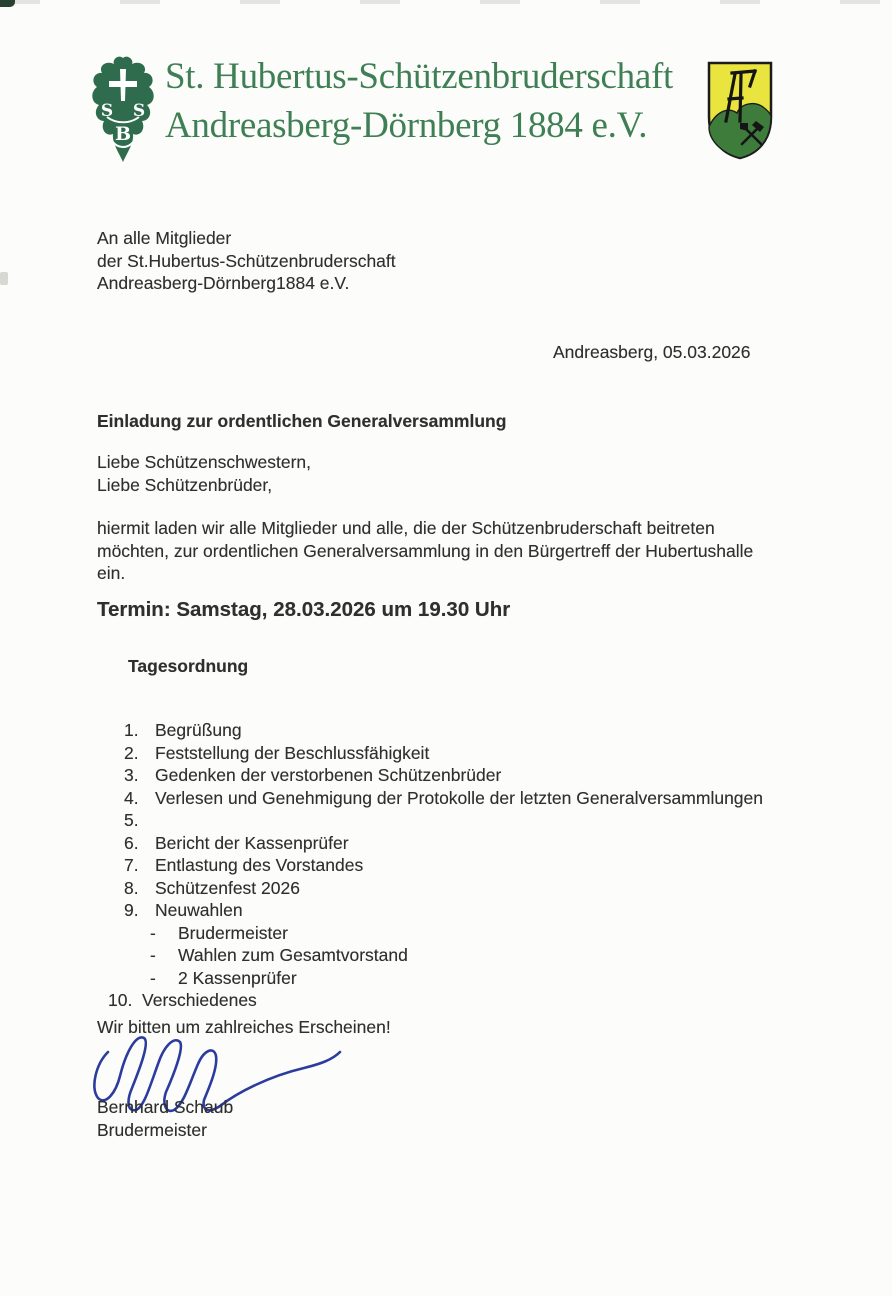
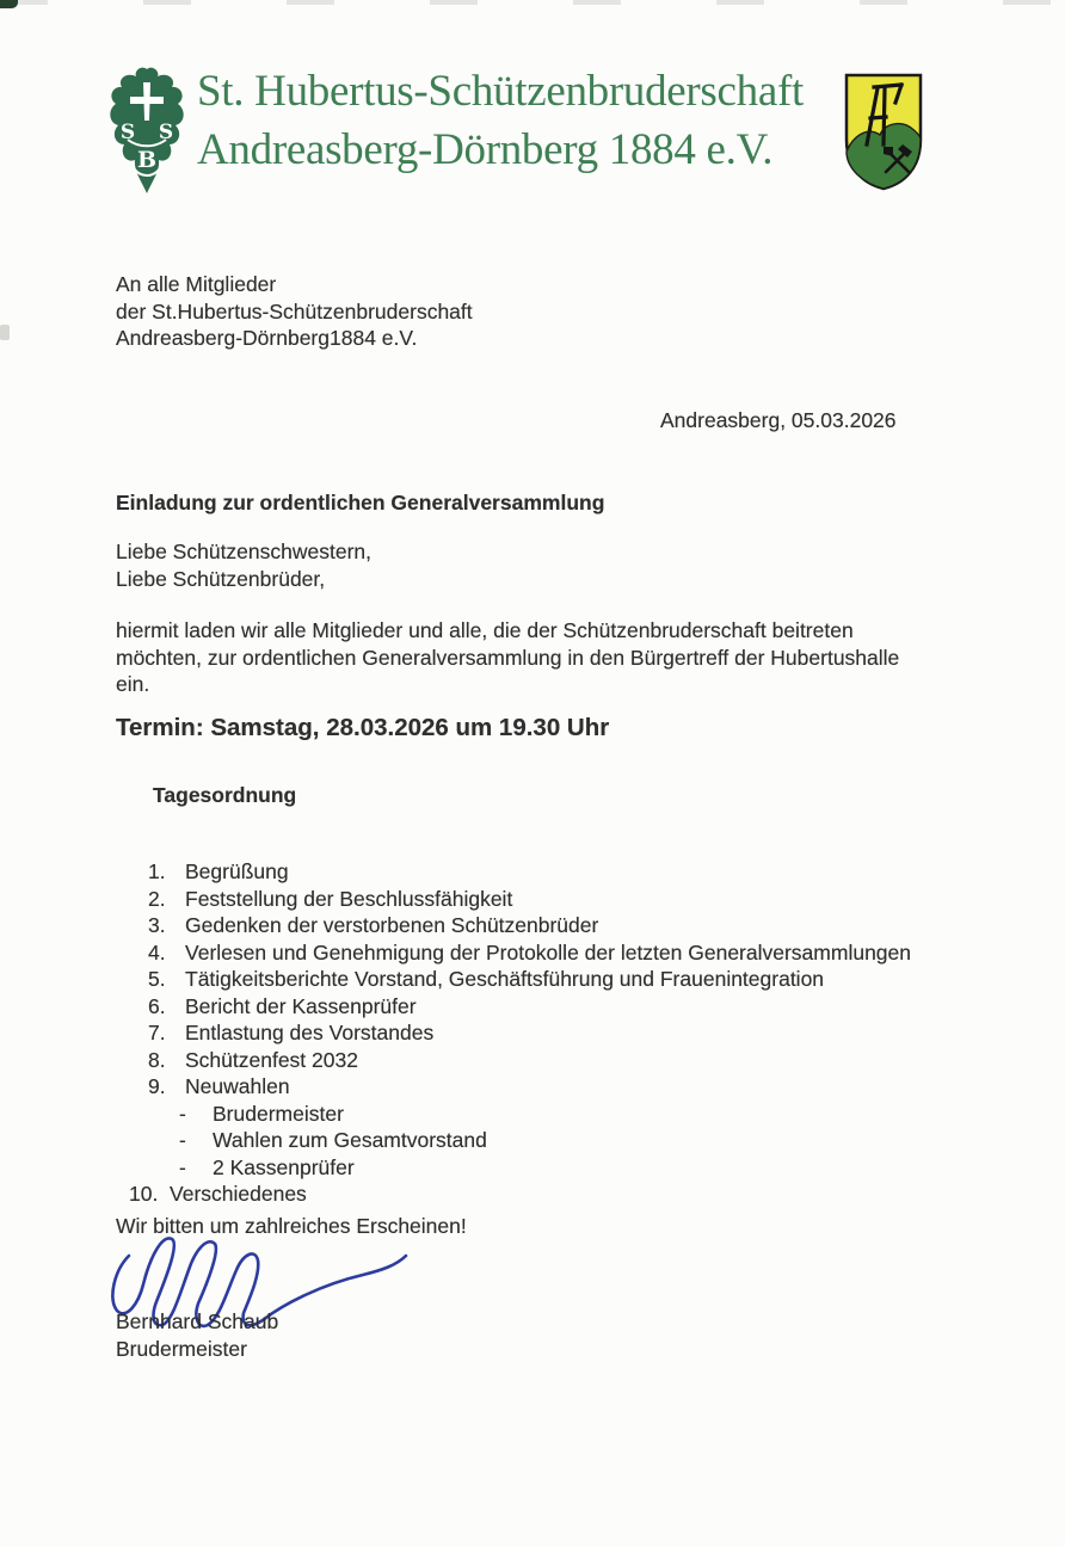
  S
  S
  B
  St. Hubertus-Schützenbruderschaft
  Andreasberg-Dörnberg 1884 e.V.
  An alle Mitglieder
  der St.Hubertus-Schützenbruderschaft
  Andreasberg-Dörnberg1884 e.V.
  Andreasberg, 05.03.2026
  Einladung zur ordentlichen Generalversammlung
  Liebe Schützenschwestern,
  Liebe Schützenbrüder,
  hiermit laden wir alle Mitglieder und alle, die der Schützenbruderschaft beitreten
  möchten, zur ordentlichen Generalversammlung in den Bürgertreff der Hubertushalle
  ein.
  Termin: Samstag, 28.03.2026 um 19.30 Uhr
  Tagesordnung
  1.
  Begrüßung
  2.
  Feststellung der Beschlussfähigkeit
  3.
  Gedenken der verstorbenen Schützenbrüder
  4.
  Verlesen und Genehmigung der Protokolle der letzten Generalversammlungen
  5.
+ Tätigkeitsberichte Vorstand, Geschäftsführung und Frauenintegration
  6.
  Bericht der Kassenprüfer
  7.
  Entlastung des Vorstandes
  8.
- Schützenfest 2026
+ Schützenfest 2032
  9.
  Neuwahlen
  -
  Brudermeister
  -
  Wahlen zum Gesamtvorstand
  -
  2 Kassenprüfer
  10.
  Verschiedenes
  Wir bitten um zahlreiches Erscheinen!
  Bernhard Schaub
  Brudermeister
